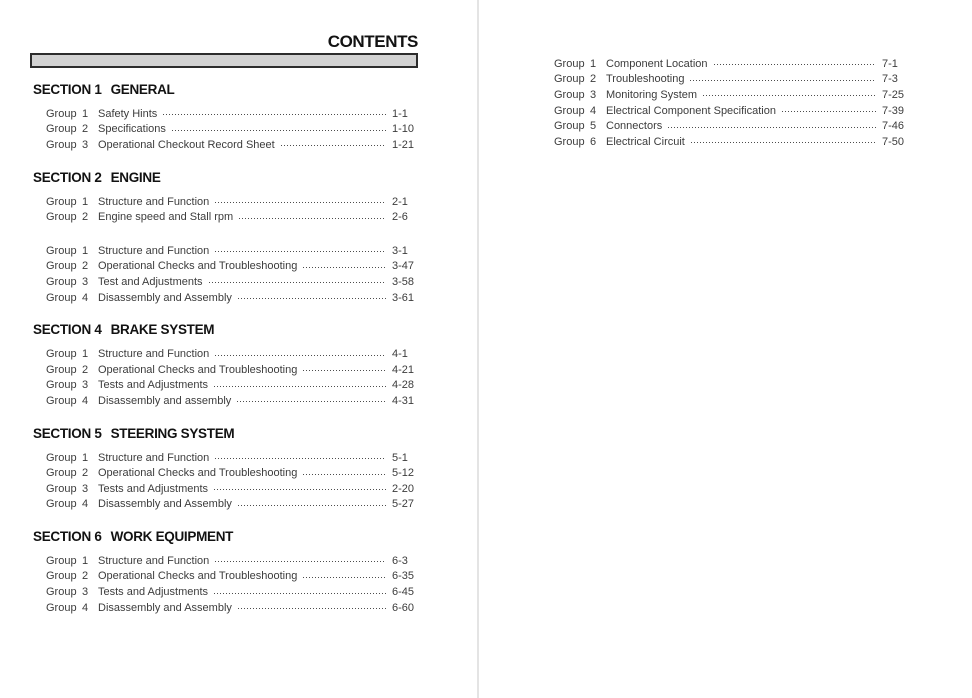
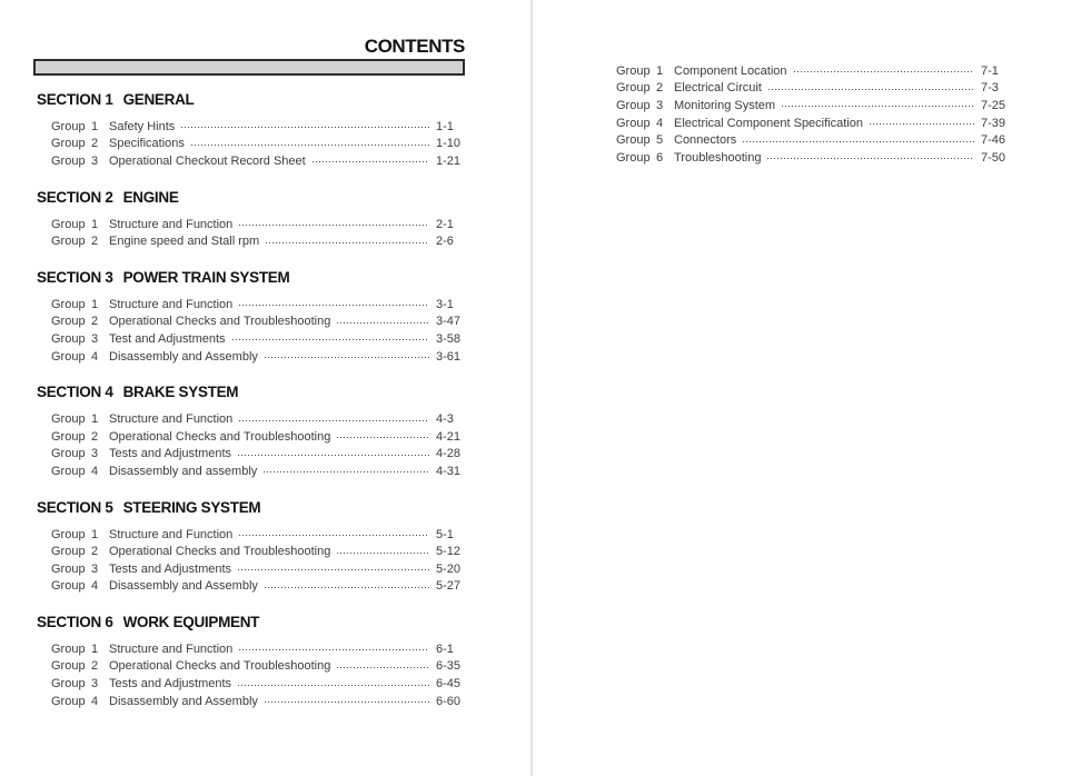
  CONTENTS
  SECTION 1 GENERAL
  Group
  1
  Safety Hints
  1-1
  Group
  2
  Specifications
  1-10
  Group
  3
  Operational Checkout Record Sheet
  1-21
  SECTION 2 ENGINE
  Group
  1
  Structure and Function
  2-1
  Group
  2
  Engine speed and Stall rpm
  2-6
+ SECTION 3 POWER TRAIN SYSTEM
  Group
  1
  Structure and Function
  3-1
  Group
  2
  Operational Checks and Troubleshooting
  3-47
  Group
  3
  Test and Adjustments
  3-58
  Group
  4
  Disassembly and Assembly
  3-61
  SECTION 4 BRAKE SYSTEM
  Group
  1
  Structure and Function
- 4-1
+ 4-3
  Group
  2
  Operational Checks and Troubleshooting
  4-21
  Group
  3
  Tests and Adjustments
  4-28
  Group
  4
  Disassembly and assembly
  4-31
  SECTION 5 STEERING SYSTEM
  Group
  1
  Structure and Function
  5-1
  Group
  2
  Operational Checks and Troubleshooting
  5-12
  Group
  3
  Tests and Adjustments
- 2-20
+ 5-20
  Group
  4
  Disassembly and Assembly
  5-27
  SECTION 6 WORK EQUIPMENT
  Group
  1
  Structure and Function
- 6-3
+ 6-1
  Group
  2
  Operational Checks and Troubleshooting
  6-35
  Group
  3
  Tests and Adjustments
  6-45
  Group
  4
  Disassembly and Assembly
  6-60
  Group
  1
  Component Location
  7-1
  Group
  2
- Troubleshooting
+ Electrical Circuit
  7-3
  Group
  3
  Monitoring System
  7-25
  Group
  4
  Electrical Component Specification
  7-39
  Group
  5
  Connectors
  7-46
  Group
  6
- Electrical Circuit
+ Troubleshooting
  7-50
